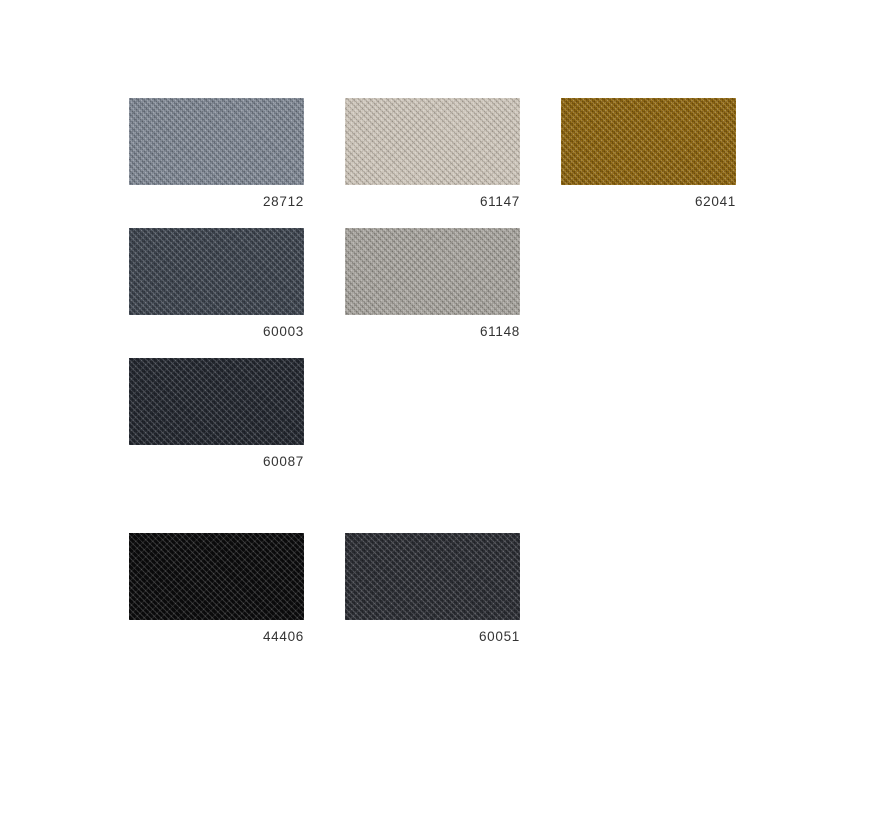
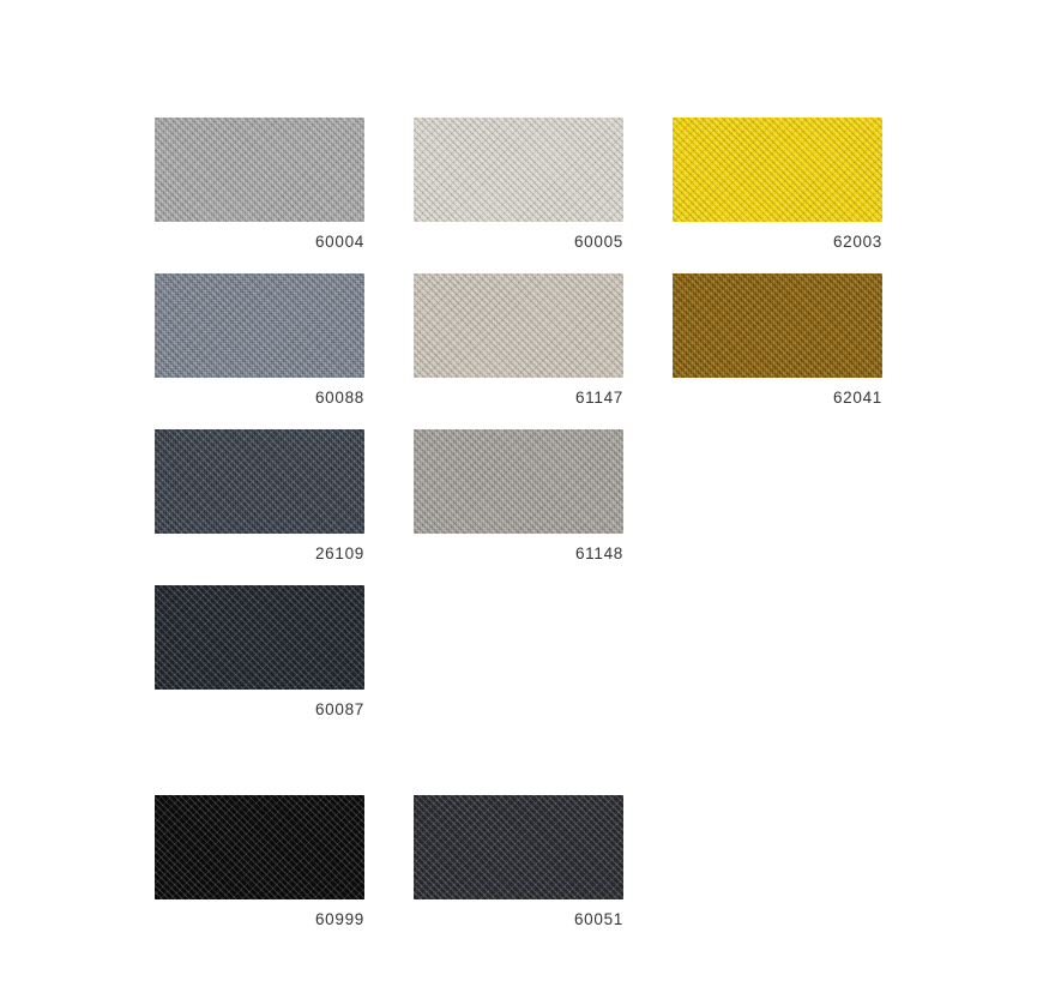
+ 60004
+ 60005
+ 62003
- 28712
+ 60088
  61147
  62041
- 60003
+ 26109
  61148
  60087
- 44406
+ 60999
  60051
